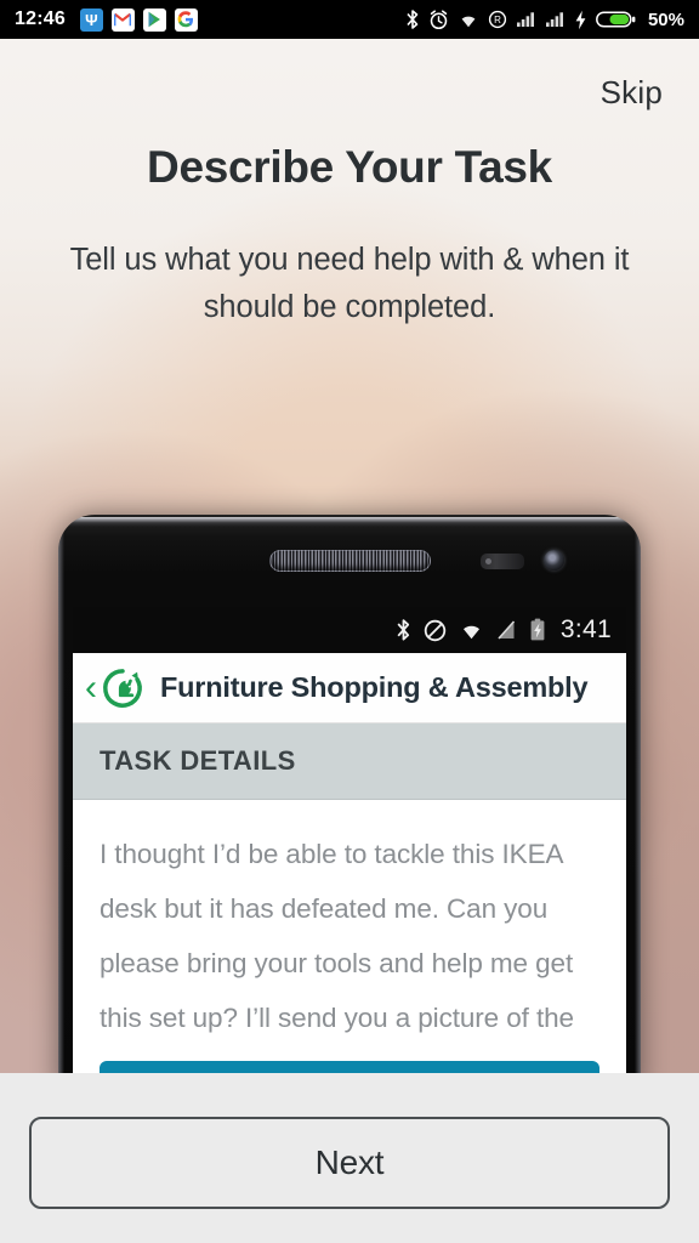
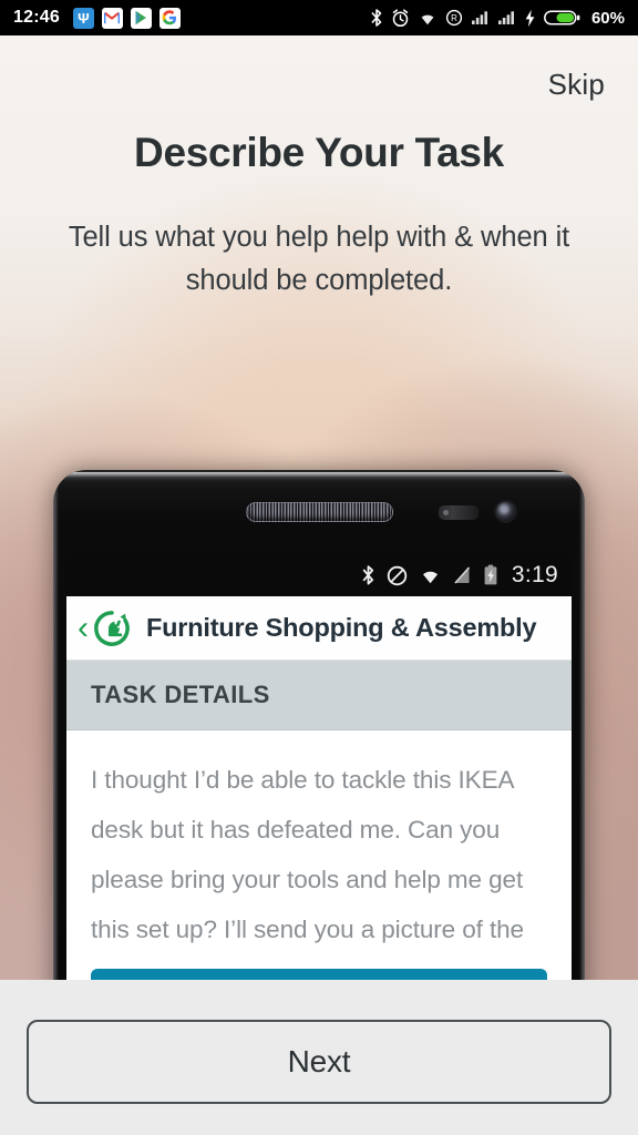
  12:46
  Ψ
  R
- 50%
+ 60%
  Skip
  Describe Your Task
- Tell us what you need help with & when it should be completed.
+ Tell us what you help help with & when it should be completed.
- 3:41
+ 3:19
  ‹
  Furniture Shopping & Assembly
  TASK DETAILS
  I thought I’d be able to tackle this IKEA desk but it has defeated me. Can you please bring your tools and help me get this set up? I’ll send you a picture of the
  Next
